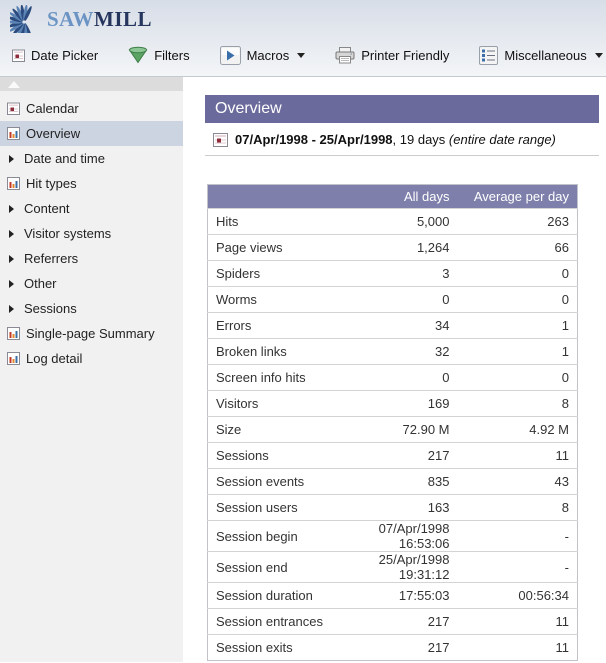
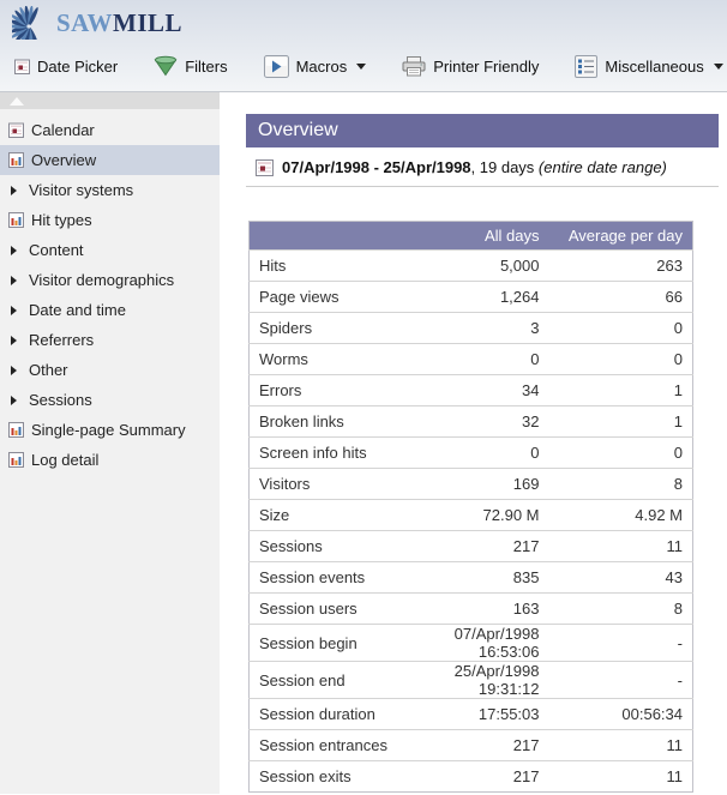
  SAWMILL
  Date Picker
  Filters
  Macros
  Printer Friendly
  Miscellaneous
  Calendar
  Overview
- Date and time
+ Visitor systems
  Hit types
  Content
+ Visitor demographics
- Visitor systems
+ Date and time
  Referrers
  Other
  Sessions
  Single-page Summary
  Log detail
  Overview
  07/Apr/1998 - 25/Apr/1998, 19 days (entire date range)
  	All days	Average per day
  Hits	5,000	263
  Page views	1,264	66
  Spiders	3	0
  Worms	0	0
  Errors	34	1
  Broken links	32	1
  Screen info hits	0	0
  Visitors	169	8
  Size	72.90 M	4.92 M
  Sessions	217	11
  Session events	835	43
  Session users	163	8
  Session begin	07/Apr/1998 16:53:06	-
  Session end	25/Apr/1998 19:31:12	-
  Session duration	17:55:03	00:56:34
  Session entrances	217	11
  Session exits	217	11
